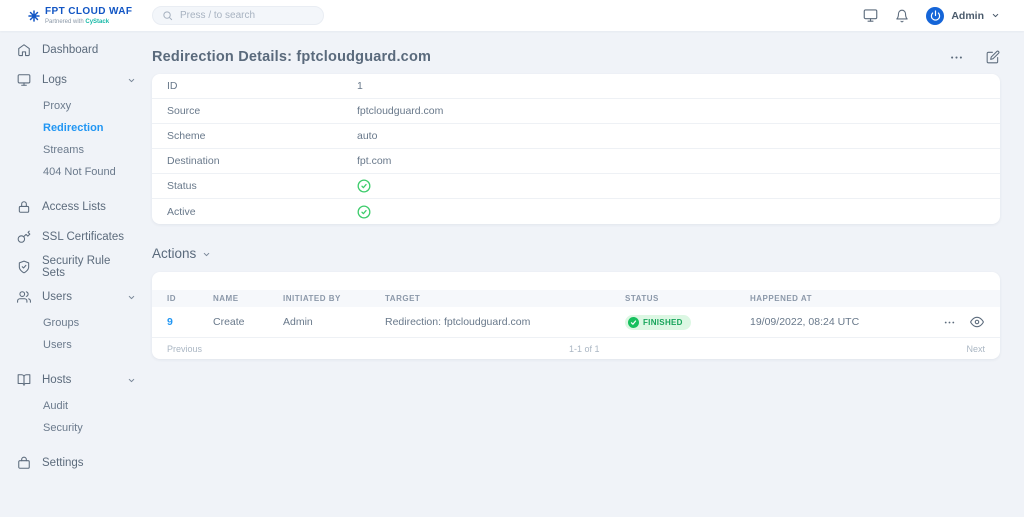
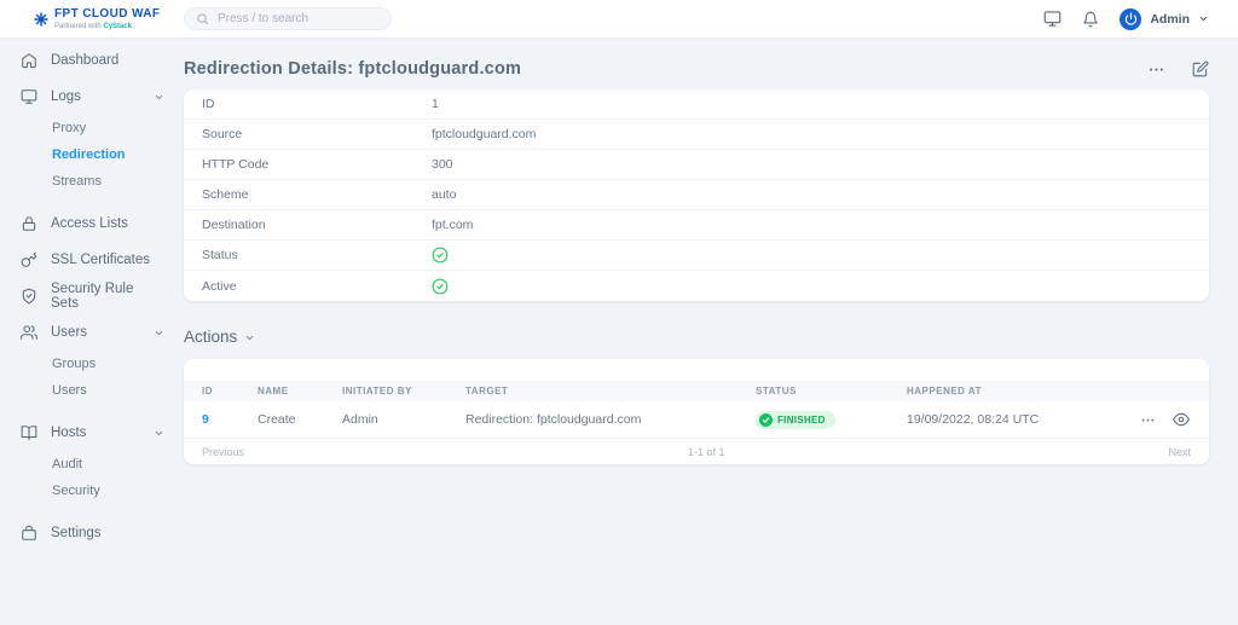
  FPT CLOUD WAF
  Press / to search
  Admin
  Dashboard
  Logs
  Proxy
  Redirection
  Streams
- 404 Not Found
  Access Lists
  SSL Certificates
  Security Rule Sets
  Users
  Groups
  Users
  Hosts
  Audit
  Security
  Settings
  Redirection Details: fptcloudguard.com
  ID
  1
  Source
  fptcloudguard.com
+ HTTP Code
+ 300
  Scheme
  auto
  Destination
  fpt.com
  Status
  Active
  Actions
  ID
  NAME
  INITIATED BY
  TARGET
  STATUS
  HAPPENED AT
  9
  Create
  Admin
  Redirection: fptcloudguard.com
  FINISHED
  19/09/2022, 08:24 UTC
  Previous
  1-1 of 1
  Next
